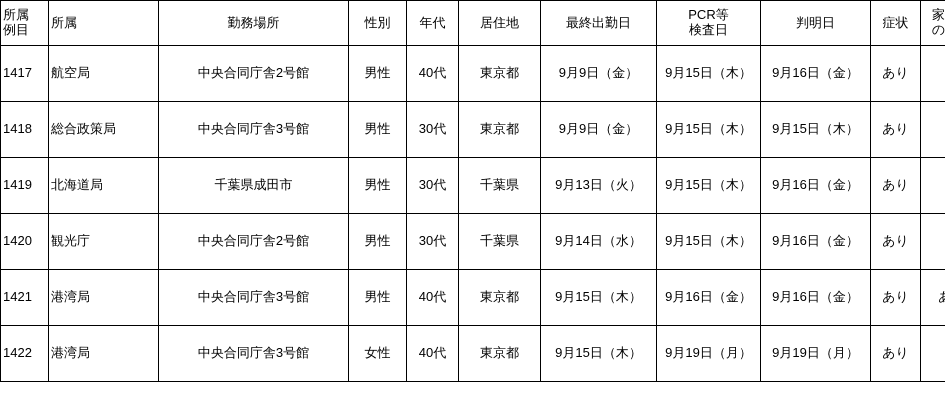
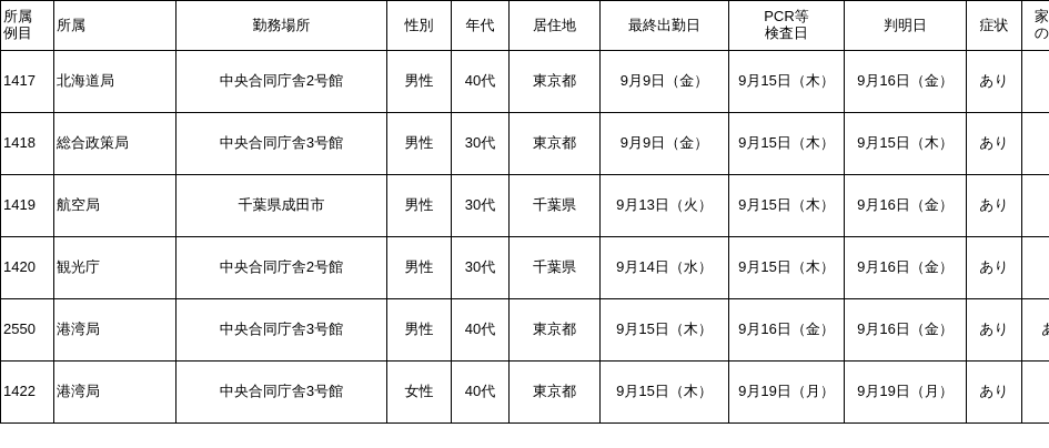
  所属 例目	所属	勤務場所	性別	年代	居住地	最終出勤日	PCR等 検査日	判明日	症状	家 の
- 1417	航空局	中央合同庁舎2号館	男性	40代	東京都	9月9日（金）	9月15日（木）	9月16日（金）	あり
+ 1417	北海道局	中央合同庁舎2号館	男性	40代	東京都	9月9日（金）	9月15日（木）	9月16日（金）	あり
  1418	総合政策局	中央合同庁舎3号館	男性	30代	東京都	9月9日（金）	9月15日（木）	9月15日（木）	あり
- 1419	北海道局	千葉県成田市	男性	30代	千葉県	9月13日（火）	9月15日（木）	9月16日（金）	あり
+ 1419	航空局	千葉県成田市	男性	30代	千葉県	9月13日（火）	9月15日（木）	9月16日（金）	あり
  1420	観光庁	中央合同庁舎2号館	男性	30代	千葉県	9月14日（水）	9月15日（木）	9月16日（金）	あり
- 1421	港湾局	中央合同庁舎3号館	男性	40代	東京都	9月15日（木）	9月16日（金）	9月16日（金）	あり
+ 2550	港湾局	中央合同庁舎3号館	男性	40代	東京都	9月15日（木）	9月16日（金）	9月16日（金）	あり
  1422	港湾局	中央合同庁舎3号館	女性	40代	東京都	9月15日（木）	9月19日（月）	9月19日（月）	あり
